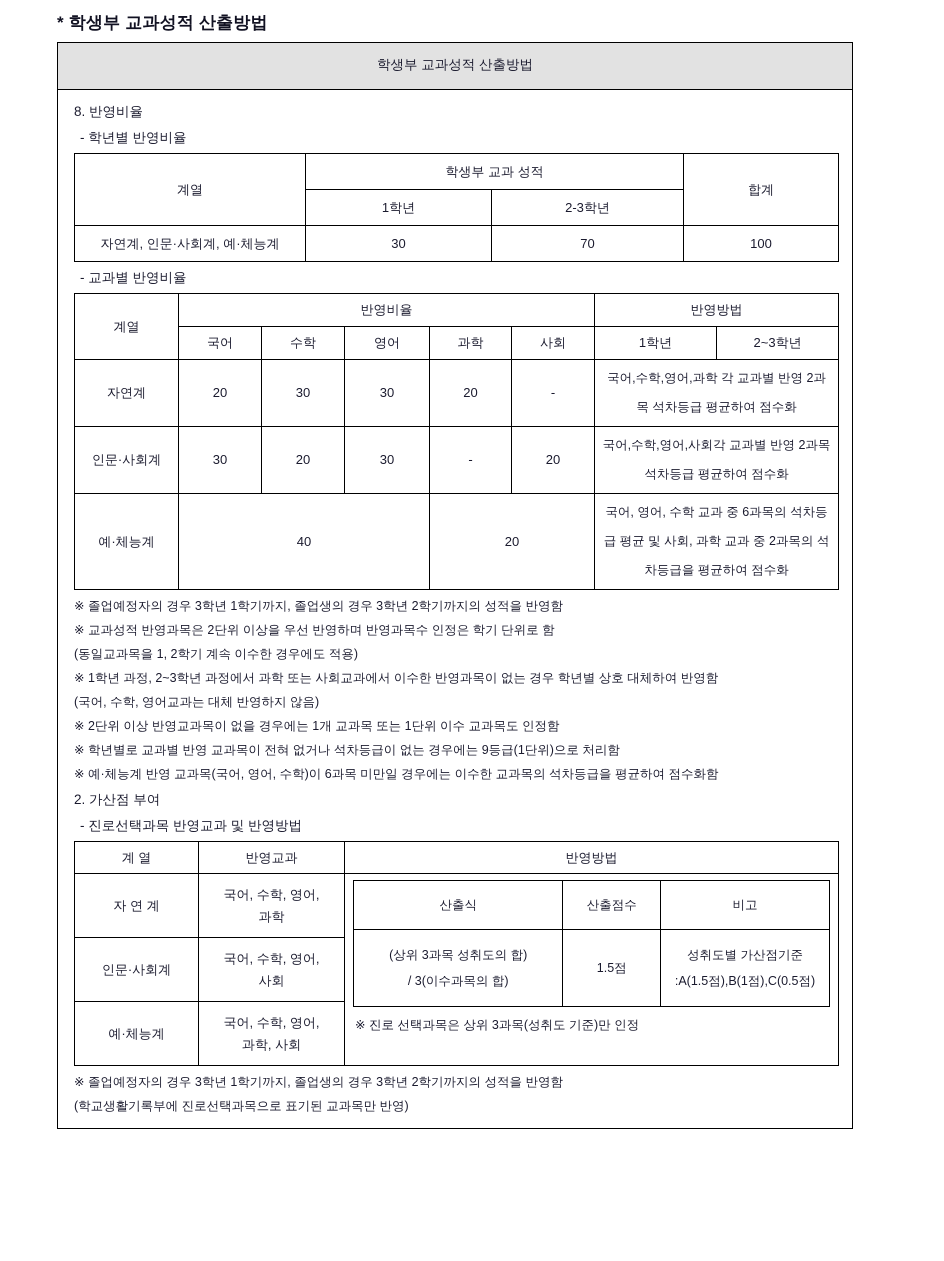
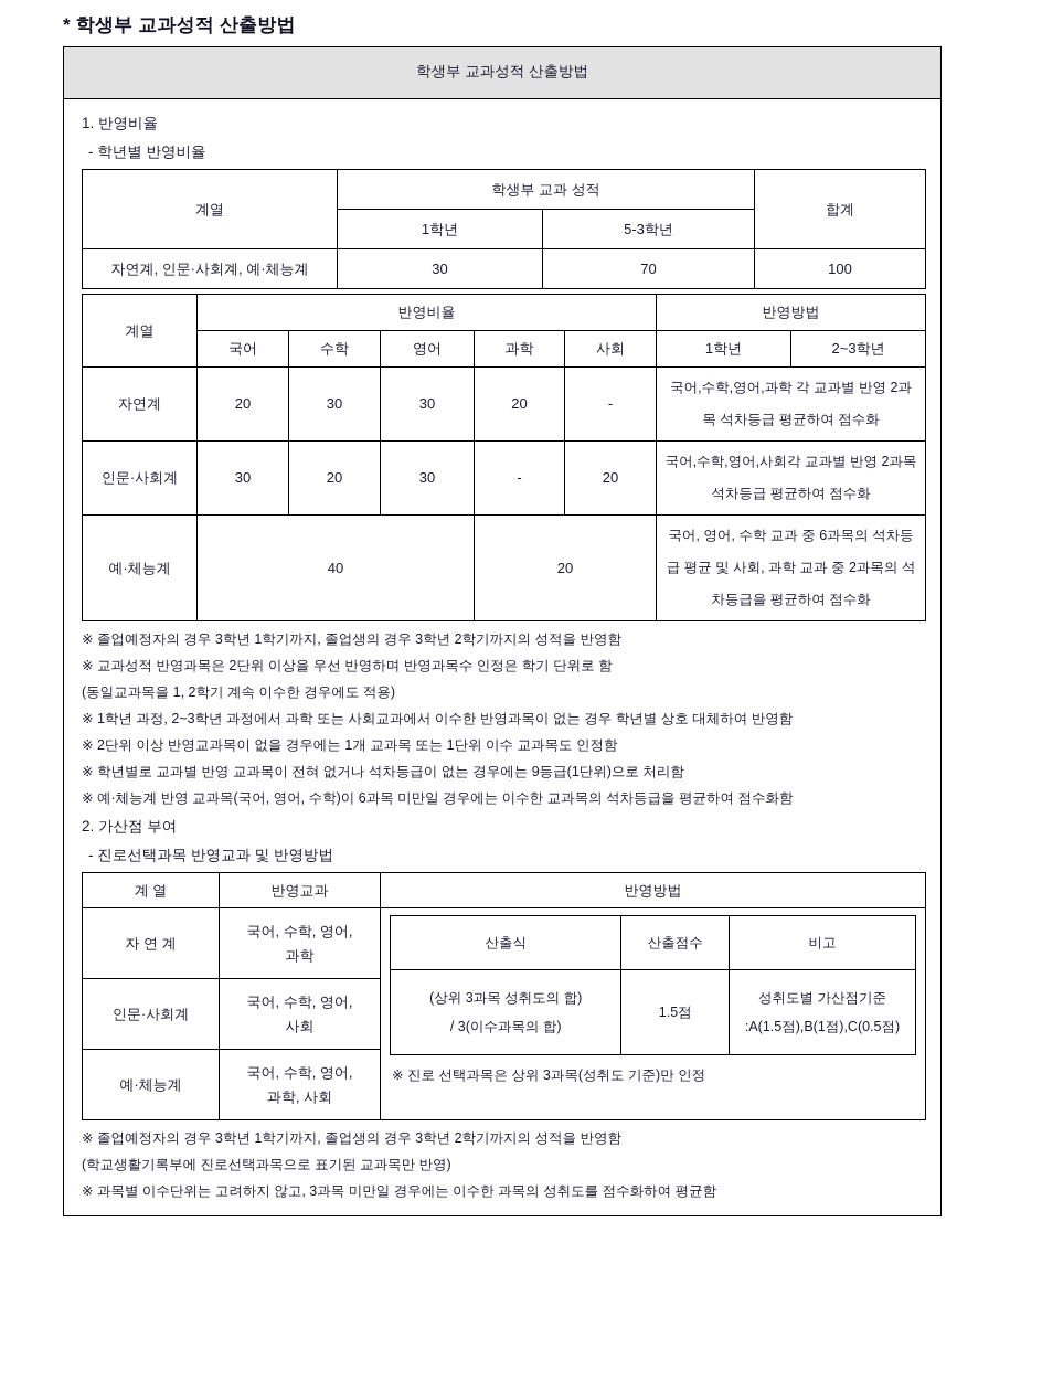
  * 학생부 교과성적 산출방법
  학생부 교과성적 산출방법
- 8. 반영비율
+ 1. 반영비율
  - 학년별 반영비율
  계열	학생부 교과 성적	합계
- 1학년	2-3학년
+ 1학년	5-3학년
  자연계, 인문·사회계, 예·체능계	30	70	100
- - 교과별 반영비율
  계열	반영비율	반영방법
  국어	수학	영어	과학	사회	1학년	2~3학년
  자연계	20	30	30	20	-	국어,수학,영어,과학 각 교과별 반영 2과목 석차등급 평균하여 점수화
  인문·사회계	30	20	30	-	20	국어,수학,영어,사회각 교과별 반영 2과목 석차등급 평균하여 점수화
  예·체능계	40	20	국어, 영어, 수학 교과 중 6과목의 석차등급 평균 및 사회, 과학 교과 중 2과목의 석차등급을 평균하여 점수화
  ※ 졸업예정자의 경우 3학년 1학기까지, 졸업생의 경우 3학년 2학기까지의 성적을 반영함
  ※ 교과성적 반영과목은 2단위 이상을 우선 반영하며 반영과목수 인정은 학기 단위로 함
  (동일교과목을 1, 2학기 계속 이수한 경우에도 적용)
  ※ 1학년 과정, 2~3학년 과정에서 과학 또는 사회교과에서 이수한 반영과목이 없는 경우 학년별 상호 대체하여 반영함
- (국어, 수학, 영어교과는 대체 반영하지 않음)
  ※ 2단위 이상 반영교과목이 없을 경우에는 1개 교과목 또는 1단위 이수 교과목도 인정함
  ※ 학년별로 교과별 반영 교과목이 전혀 없거나 석차등급이 없는 경우에는 9등급(1단위)으로 처리함
  ※ 예·체능계 반영 교과목(국어, 영어, 수학)이 6과목 미만일 경우에는 이수한 교과목의 석차등급을 평균하여 점수화함
  2. 가산점 부여
  - 진로선택과목 반영교과 및 반영방법
  계 열	반영교과	반영방법
  자 연 계	국어, 수학, 영어, 과학
  산출식	산출점수	비고
  (상위 3과목 성취도의 합) / 3(이수과목의 합)	1.5점	성취도별 가산점기준 :A(1.5점),B(1점),C(0.5점)
  		※ 진로 선택과목은 상위 3과목(성취도 기준)만 인정
  인문·사회계	국어, 수학, 영어, 사회
  예·체능계	국어, 수학, 영어, 과학, 사회
  ※ 졸업예정자의 경우 3학년 1학기까지, 졸업생의 경우 3학년 2학기까지의 성적을 반영함
  (학교생활기록부에 진로선택과목으로 표기된 교과목만 반영)
+ ※ 과목별 이수단위는 고려하지 않고, 3과목 미만일 경우에는 이수한 과목의 성취도를 점수화하여 평균함
